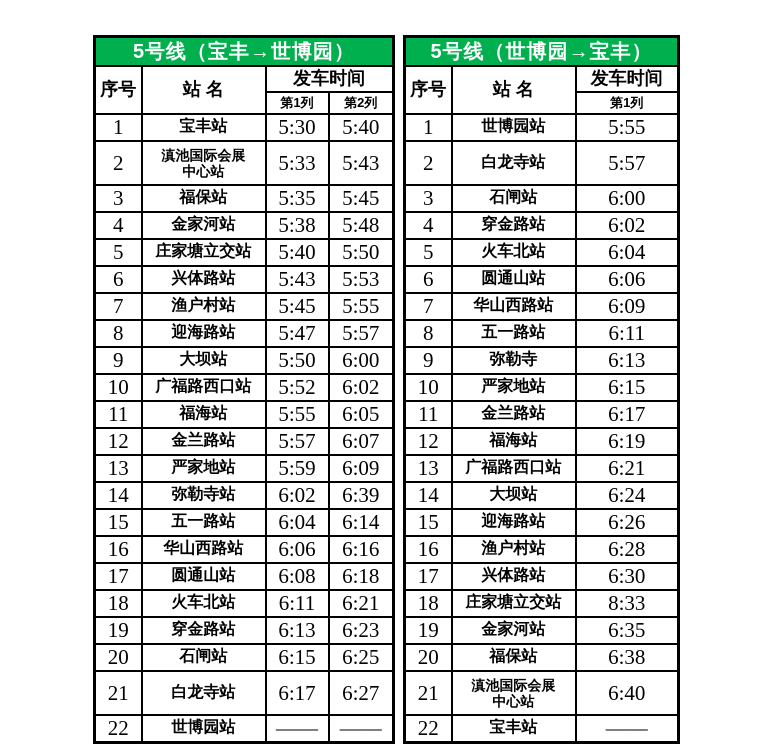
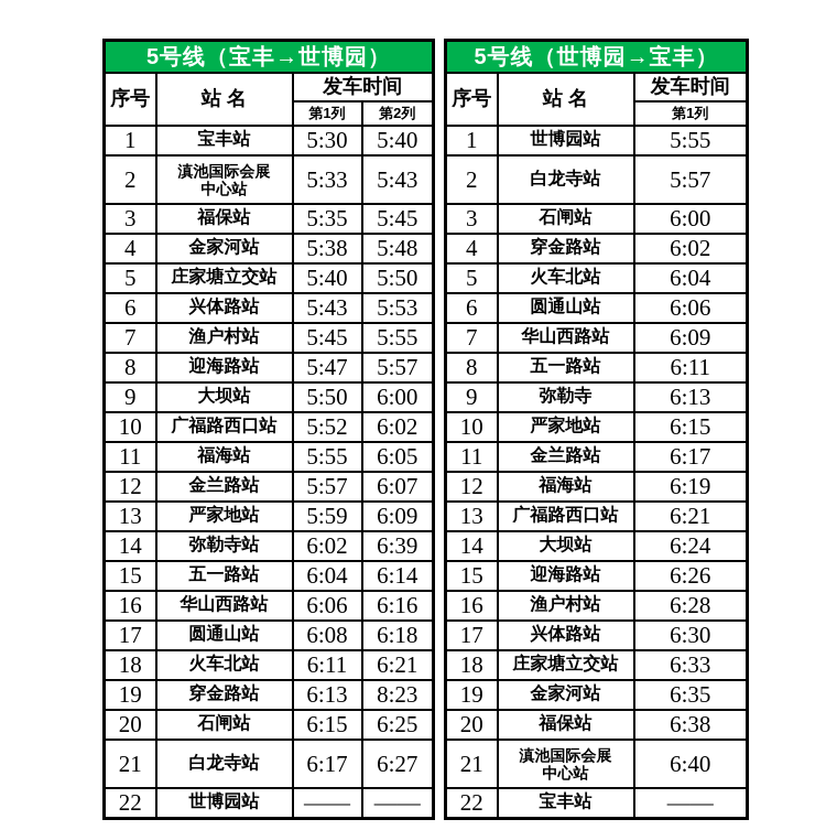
  5号线（宝丰→世博园）
  序号	站 名	发车时间
  第1列	第2列
  1	宝丰站	5:30	5:40
  2	滇池国际会展 中心站	5:33	5:43
  3	福保站	5:35	5:45
  4	金家河站	5:38	5:48
  5	庄家塘立交站	5:40	5:50
  6	兴体路站	5:43	5:53
  7	渔户村站	5:45	5:55
  8	迎海路站	5:47	5:57
  9	大坝站	5:50	6:00
  10	广福路西口站	5:52	6:02
  11	福海站	5:55	6:05
  12	金兰路站	5:57	6:07
  13	严家地站	5:59	6:09
  14	弥勒寺站	6:02	6:39
  15	五一路站	6:04	6:14
  16	华山西路站	6:06	6:16
  17	圆通山站	6:08	6:18
  18	火车北站	6:11	6:21
- 19	穿金路站	6:13	6:23
+ 19	穿金路站	6:13	8:23
  20	石闸站	6:15	6:25
  21	白龙寺站	6:17	6:27
  22	世博园站	——	——
  5号线（世博园→宝丰）
  序号	站 名	发车时间
  第1列
  1	世博园站	5:55
  2	白龙寺站	5:57
  3	石闸站	6:00
  4	穿金路站	6:02
  5	火车北站	6:04
  6	圆通山站	6:06
  7	华山西路站	6:09
  8	五一路站	6:11
  9	弥勒寺	6:13
  10	严家地站	6:15
  11	金兰路站	6:17
  12	福海站	6:19
  13	广福路西口站	6:21
  14	大坝站	6:24
  15	迎海路站	6:26
  16	渔户村站	6:28
  17	兴体路站	6:30
- 18	庄家塘立交站	8:33
+ 18	庄家塘立交站	6:33
  19	金家河站	6:35
  20	福保站	6:38
  21	滇池国际会展 中心站	6:40
  22	宝丰站	——
